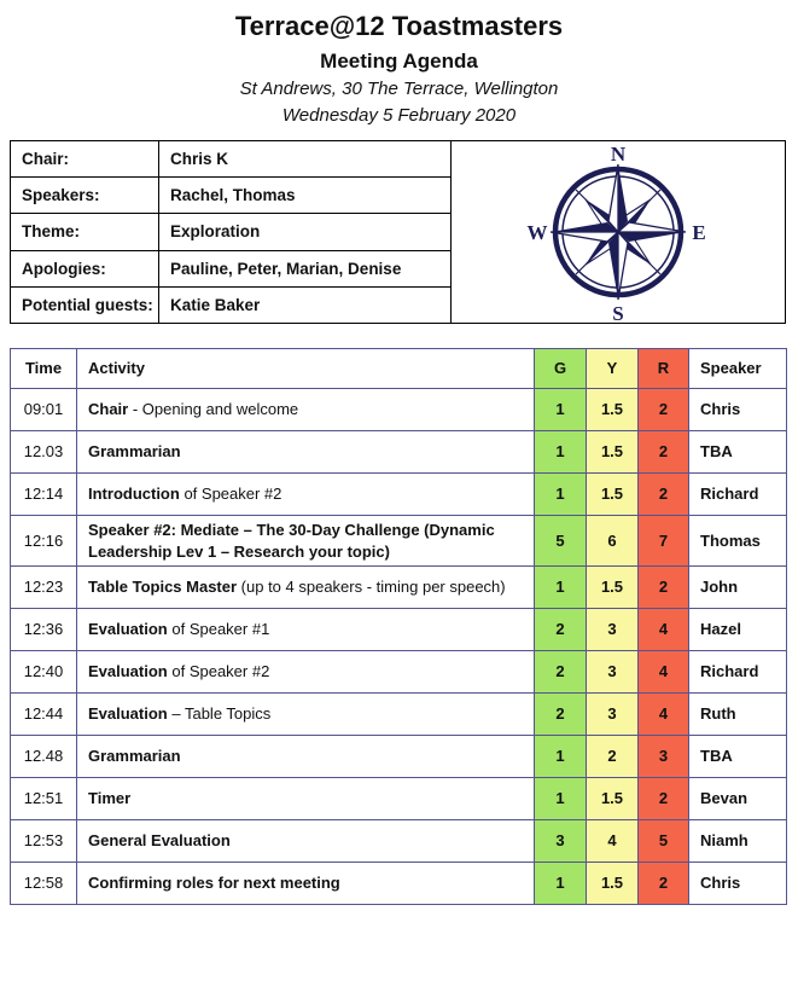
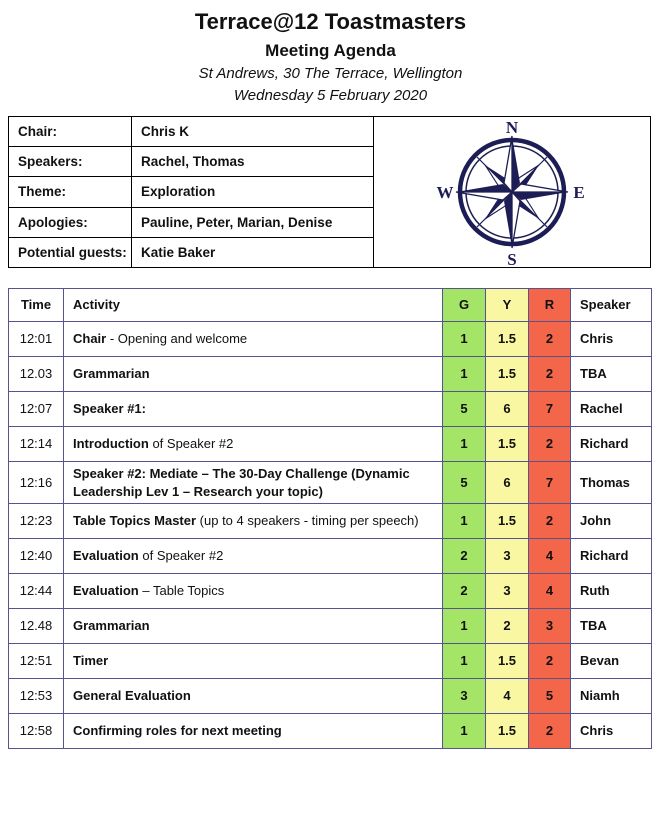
  Terrace@12 Toastmasters
  Meeting Agenda
  St Andrews, 30 The Terrace, Wellington
  Wednesday 5 February 2020
  Chair:	Chris K
  Speakers:	Rachel, Thomas
  Theme:	Exploration
  Apologies:	Pauline, Peter, Marian, Denise
  Potential guests:	Katie Baker
  N
  E
  S
  W
  Time	Activity	G	Y	R	Speaker
- 09:01	Chair - Opening and welcome	1	1.5	2	Chris
+ 12:01	Chair - Opening and welcome	1	1.5	2	Chris
  12.03	Grammarian	1	1.5	2	TBA
+ 12:07	Speaker #1:	5	6	7	Rachel
  12:14	Introduction of Speaker #2	1	1.5	2	Richard
  12:16	Speaker #2: Mediate – The 30-Day Challenge (Dynamic Leadership Lev 1 – Research your topic)	5	6	7	Thomas
  12:23	Table Topics Master (up to 4 speakers - timing per speech)	1	1.5	2	John
- 12:36	Evaluation of Speaker #1	2	3	4	Hazel
  12:40	Evaluation of Speaker #2	2	3	4	Richard
  12:44	Evaluation – Table Topics	2	3	4	Ruth
  12.48	Grammarian	1	2	3	TBA
  12:51	Timer	1	1.5	2	Bevan
  12:53	General Evaluation	3	4	5	Niamh
  12:58	Confirming roles for next meeting	1	1.5	2	Chris
